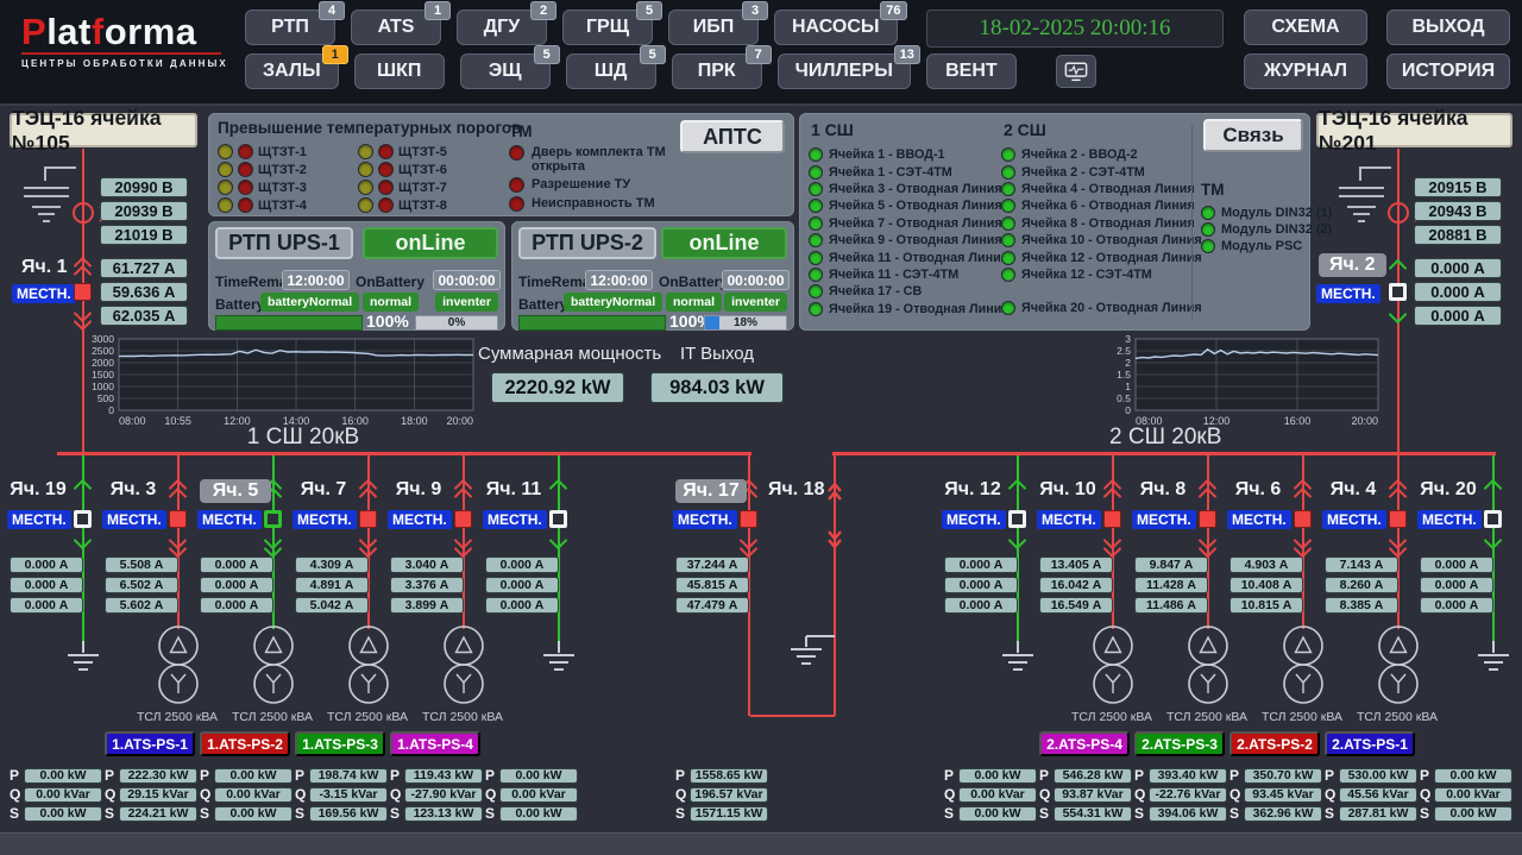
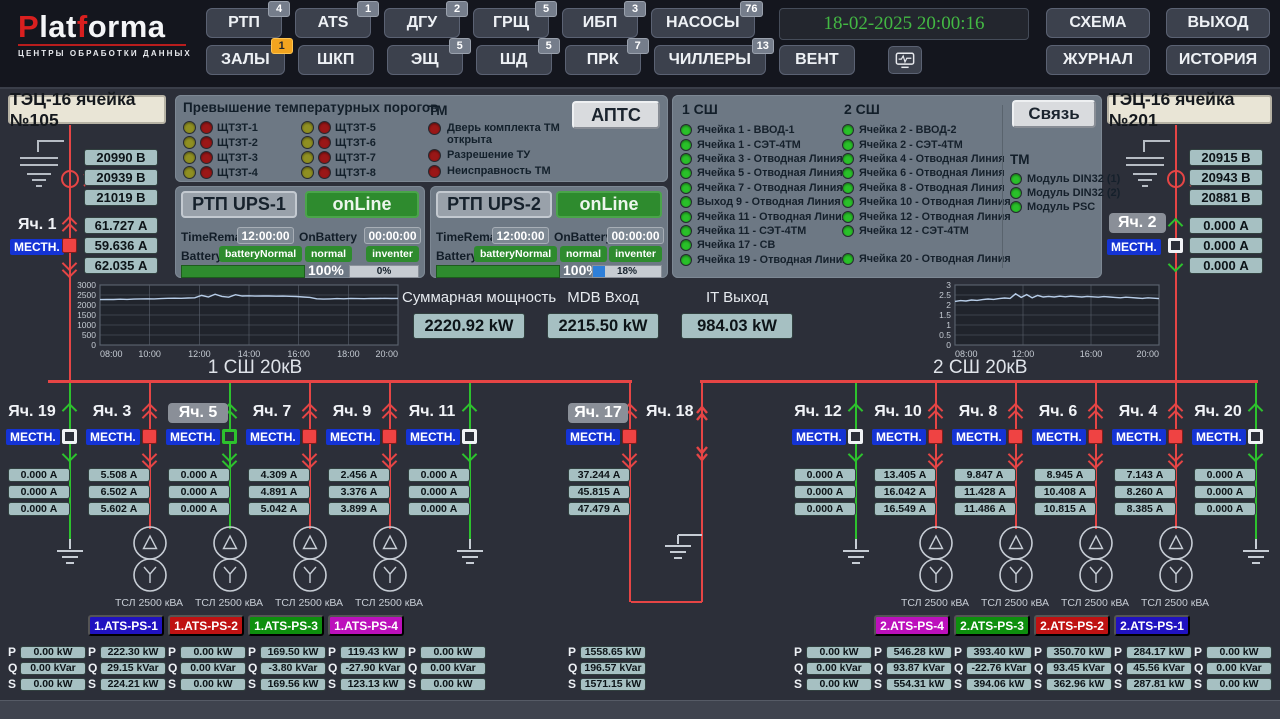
  Platforma
  ЦЕНТРЫ ОБРАБОТКИ ДАННЫХ
  РТП
  4
  ATS
  1
  ДГУ
  2
  ГРЩ
  5
  ИБП
  3
  НАСОСЫ
  76
  ЗАЛЫ
  1
  ШКП
  ЭЩ
  5
  ШД
  5
  ПРК
  7
  ЧИЛЛЕРЫ
  13
  ВЕНТ
  18-02-2025 20:00:16
  СХЕМА
  ВЫХОД
  ЖУРНАЛ
  ИСТОРИЯ
  Превышение температурных порогов
  ЩТЗТ-1
  ЩТЗТ-2
  ЩТЗТ-3
  ЩТЗТ-4
  ЩТЗТ-5
  ЩТЗТ-6
  ЩТЗТ-7
  ЩТЗТ-8
  ТМ
  Дверь комплекта ТМ открыта
  Разрешение ТУ
  Неисправность ТМ
  АПТС
  РТП UPS-1
  onLine
  TimeRem
  12:00:00
  OnBattery
  00:00:00
  Batter
  batteryNormal
  normal
  inventer
  100%
  0%
  РТП UPS-2
  onLine
  TimeRem
  12:00:00
  OnBatter
  00:00:00
  Batter
  batteryNormal
  normal
  inventer
  100
  18%
  1 СШ
  Ячейка 1 - ВВОД-1
  Ячейка 1 - СЭТ-4ТМ
  Ячейка 3 - Отводная Линия
  Ячейка 5 - Отводная Линия
  Ячейка 7 - Отводная Линия
- Ячейка 9 - Отводная Линия
+ Выход 9 - Отводная Линия
  Ячейка 11 - Отводная Лини
  Ячейка 11 - СЭТ-4ТМ
  Ячейка 17 - СВ
  Ячейка 19 - Отводная Лини
  2 СШ
  Ячейка 2 - ВВОД-2
  Ячейка 2 - СЭТ-4ТМ
  Ячейка 4 - Отводная Лини
  Ячейка 6 - Отводная Лини
  Ячейка 8 - Отводная Лини
  Ячейка 10 - Отводная Линя
  Ячейка 12 - Отводная Линя
  Ячейка 12 - СЭТ-4ТМ
  Ячейка 20 - Отводная Линя
  Связь
  ТМ
  Модуль DIN32 (1)
  Модуль DIN32 (2)
  Модуль PSC
  ТЭЦ-16 ячейка №105
  Яч. 1
  МЕСТН.
  20990 В
  20939 В
  21019 В
  61.727 А
  59.636 А
  62.035 А
  ТЭЦ-16 ячейка №201
  Яч. 2
  МЕСТН.
  20915 В
  20943 В
  20881 В
  0.000 А
  0.000 А
  0.000 А
  3000
  2500
  2000
  1500
  1000
  500
  0
  08:00
- 10:55
+ 10:00
  12:00
  14:00
  16:00
  18:00
  20:00
  3
  2.5
  2
  1.5
  1
  0.5
  0
  08:00
  12:00
  16:00
  20:00
  Суммарная мощно
  2220.92 kW
+ MDB Вход
+ 2215.50 kW
  IT Выход
  984.03 kW
  1 СШ 20кВ
  2 СШ 20кВ
  Яч. 19
  МЕСТН.
  0.000 А
  0.000 А
  0.000 А
  P
  0.00 kW
  Q
  0.00 kVar
  S
  0.00 kW
  Яч. 3
  МЕСТН.
  5.508 А
  6.502 А
  5.602 А
  ТСЛ 2500 кВА
  1.ATS-PS-1
  P
  222.30 kW
  Q
  29.15 kVar
  S
  224.21 kW
  Яч. 5
  МЕСТН.
  0.000 А
  0.000 А
  0.000 А
  ТСЛ 2500 кВА
  1.ATS-PS-2
  P
  0.00 kW
  Q
  0.00 kVar
  S
  0.00 kW
  Яч. 7
  МЕСТН.
  4.309 А
  4.891 А
  5.042 А
  ТСЛ 2500 кВА
  1.ATS-PS-3
  P
- 198.74 kW
+ 169.50 kW
  Q
- -3.15 kVar
+ -3.80 kVar
  S
  169.56 kW
  Яч. 9
  МЕСТН.
- 3.040 А
+ 2.456 А
  3.376 А
  3.899 А
  ТСЛ 2500 кВА
  1.ATS-PS-4
  P
  119.43 kW
  Q
  -27.90 kVar
  S
  123.13 kW
  Яч. 11
  МЕСТН.
  0.000 А
  0.000 А
  0.000 А
  P
  0.00 kW
  Q
  0.00 kVar
  S
  0.00 kW
  Яч. 17
  МЕСТН.
  37.244 А
  45.815 А
  47.479 А
  P
  1558.65 kW
  Q
  196.57 kVar
  S
  1571.15 kW
  Яч. 18
  Яч. 12
  МЕСТН.
  0.000 А
  0.000 А
  0.000 А
  P
  0.00 kW
  Q
  0.00 kVar
  S
  0.00 kW
  Яч. 10
  МЕСТН.
  13.405 А
  16.042 А
  16.549 А
  ТСЛ 2500 кВА
  2.ATS-PS-4
  P
  546.28 kW
  Q
  93.87 kVar
  S
  554.31 kW
  Яч. 8
  МЕСТН.
  9.847 А
  11.428 А
  11.486 А
  ТСЛ 2500 кВА
  2.ATS-PS-3
  P
  393.40 kW
  Q
  -22.76 kVar
  S
  394.06 kW
  Яч. 6
  МЕСТН.
- 4.903 А
+ 8.945 А
  10.408 А
  10.815 А
  ТСЛ 2500 кВА
  2.ATS-PS-2
  P
  350.70 kW
  Q
  93.45 kVar
  S
  362.96 kW
  Яч. 4
  МЕСТН.
  7.143 А
  8.260 А
  8.385 А
  ТСЛ 2500 кВА
  2.ATS-PS-1
  P
- 530.00 kW
+ 284.17 kW
  Q
  45.56 kVar
  S
  287.81 kW
  Яч. 20
  МЕСТН.
  0.000 А
  0.000 А
  0.000 А
  P
  0.00 kW
  Q
  0.00 kVar
  S
  0.00 kW
